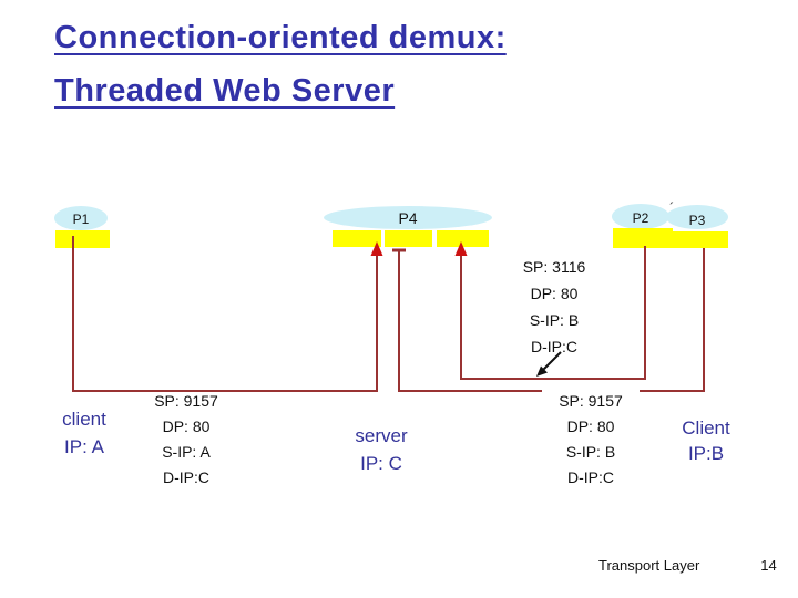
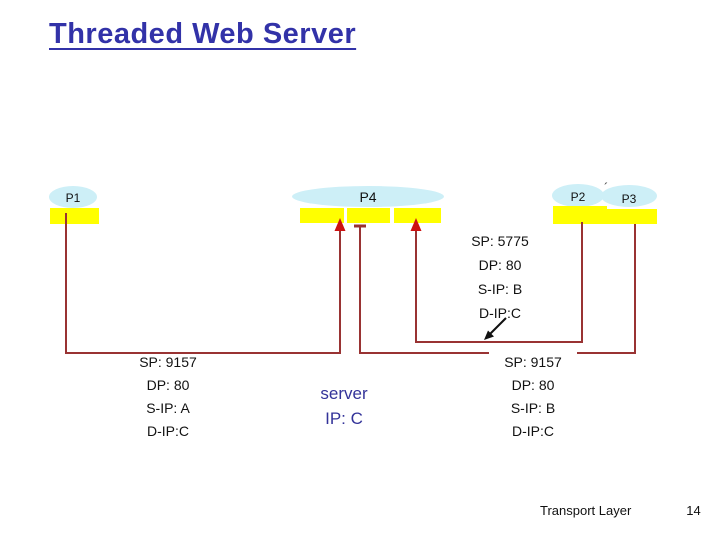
- Connection-oriented demux:
  Threaded Web Server
  P1
  P4
  P2
  P3
  ´
- SP: 3116
+ SP: 5775
  DP: 80
  S-IP: B
  D-IP:C
  SP: 9157
  DP: 80
  S-IP: A
  D-IP:C
  SP: 9157
  DP: 80
  S-IP: B
  D-IP:C
- client
- IP: A
  server
  IP: C
- Client
- IP:B
  Transport Layer
  14
